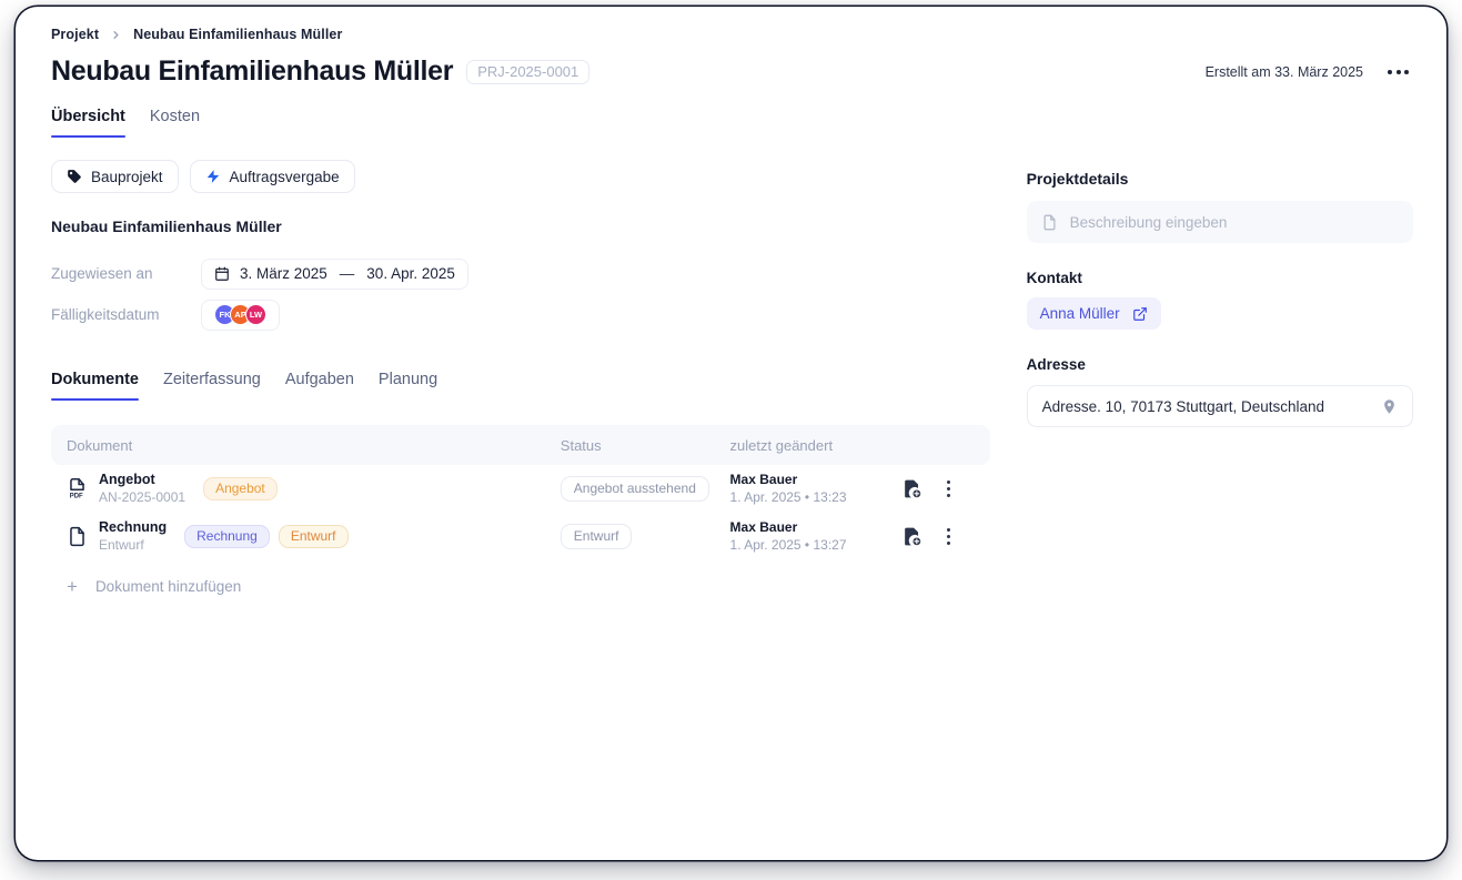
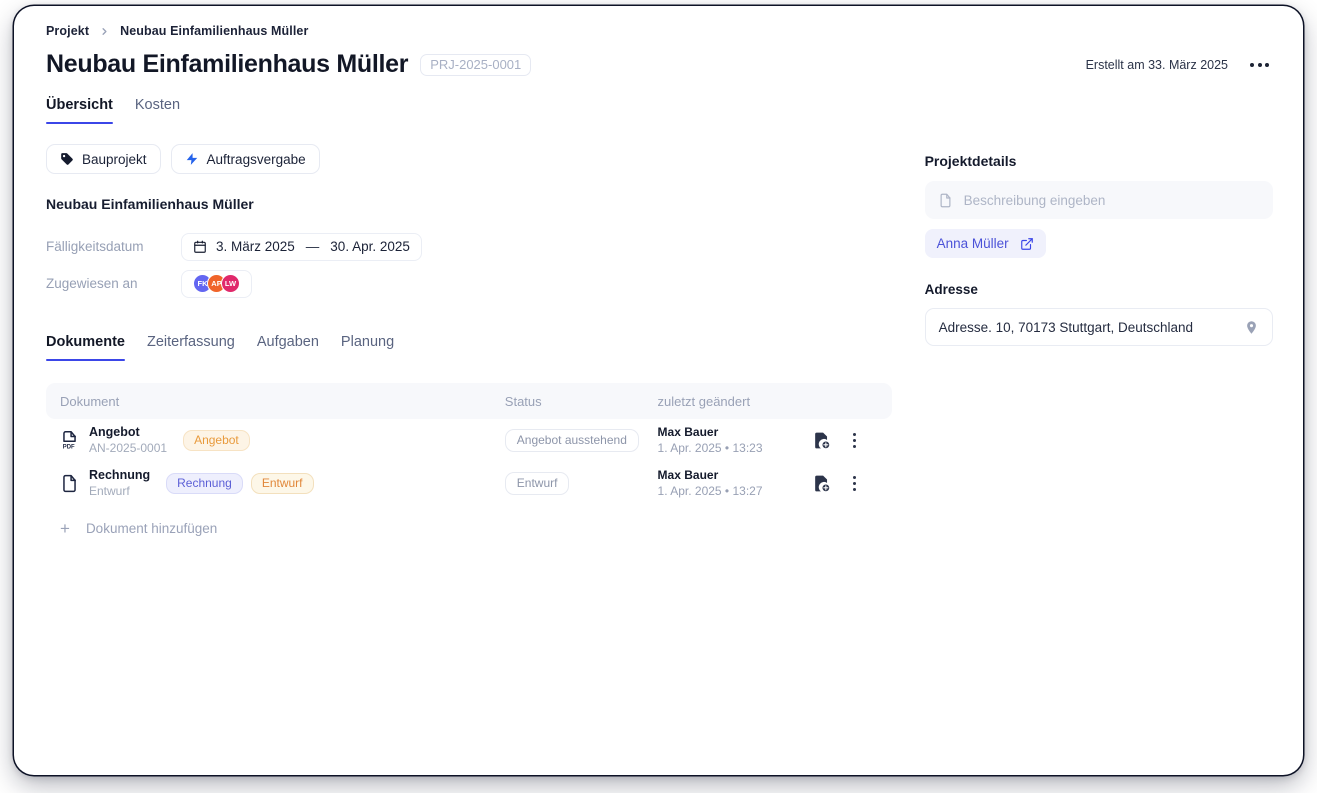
  Projekt
  Neubau Einfamilienhaus Müller
  Neubau Einfamilienhaus Müller
  PRJ-2025-0001
  Erstellt am 33. März 2025
  Übersicht
  Kosten
  Bauprojekt
  Auftragsvergabe
  Neubau Einfamilienhaus Müller
- Zugewiesen an
+ Fälligkeitsdatum
  3. März 2025
  —
  30. Apr. 2025
- Fälligkeitsdatum
+ Zugewiesen an
  FK
  AP
  LW
  Dokumente
  Zeiterfassung
  Aufgaben
  Planung
  Dokument
  Status
  zuletzt geändert
  Angebot
  AN-2025-0001
  Angebot
  Angebot ausstehend
  Max Bauer
  1. Apr. 2025 • 13:23
  Rechnung
  Entwurf
  Rechnung
  Entwurf
  Entwurf
  Max Bauer
  1. Apr. 2025 • 13:27
  +
  Dokument hinzufügen
  Projektdetails
  Beschreibung eingeben
- Kontakt
  Anna Müller
  Adresse
  Adresse. 10, 70173 Stuttgart, Deutschland
